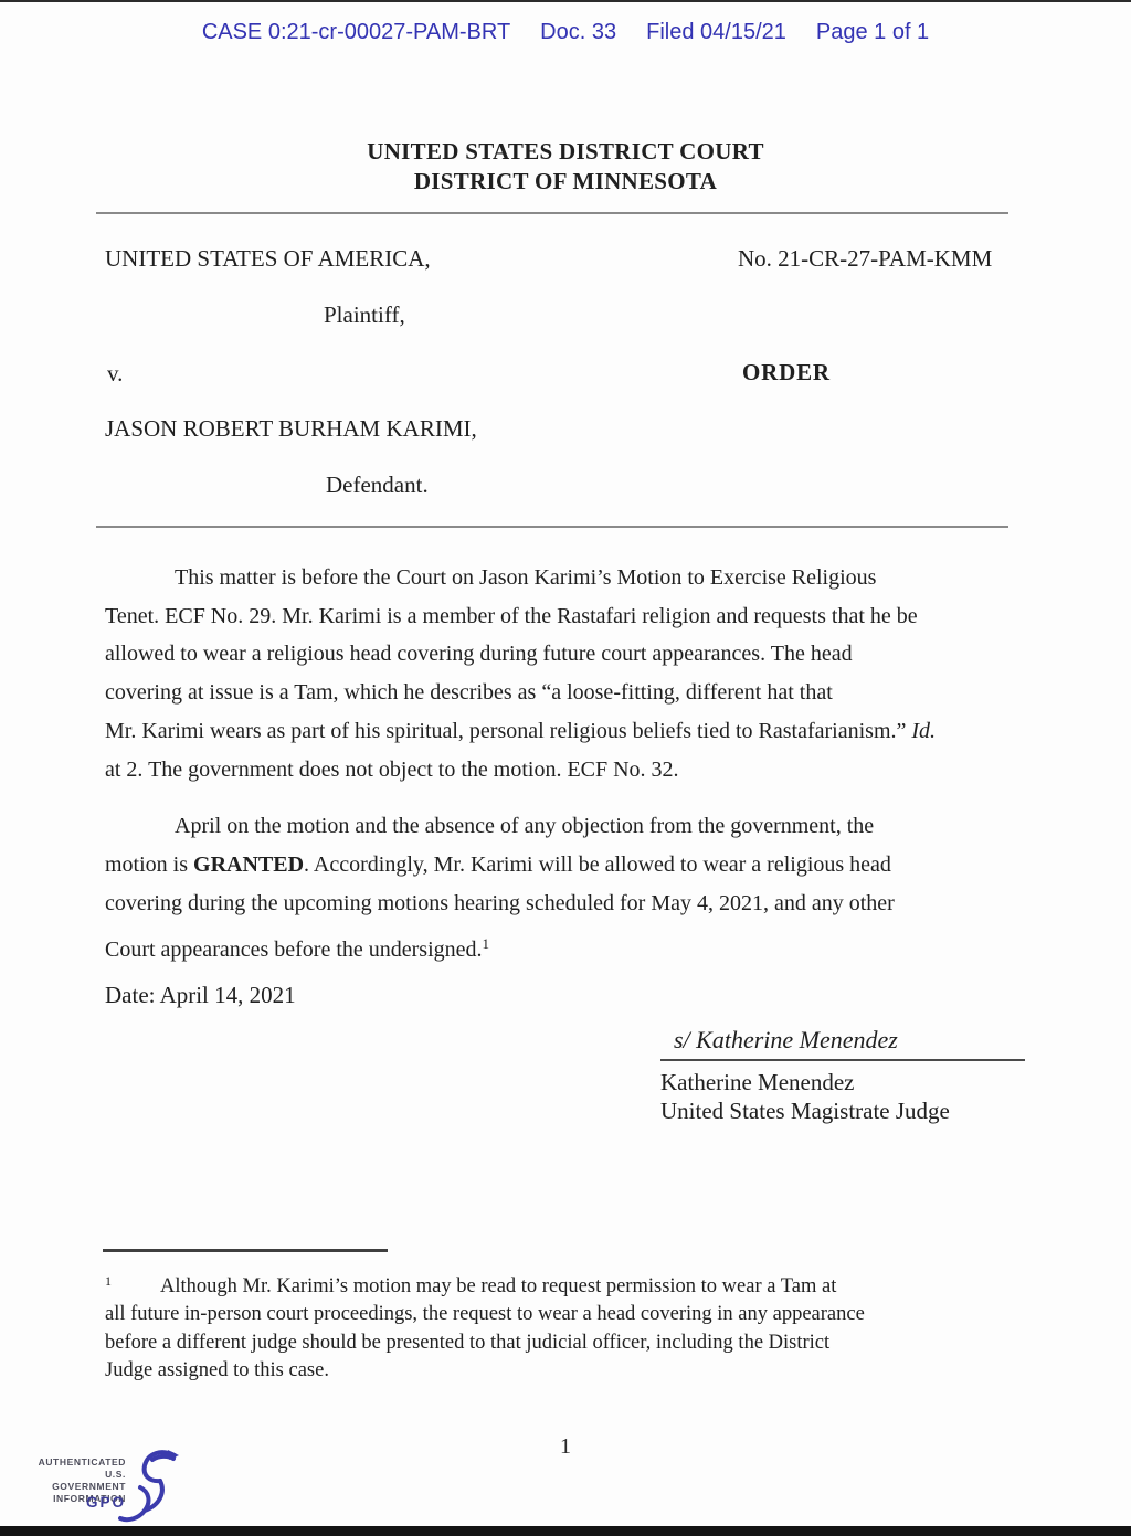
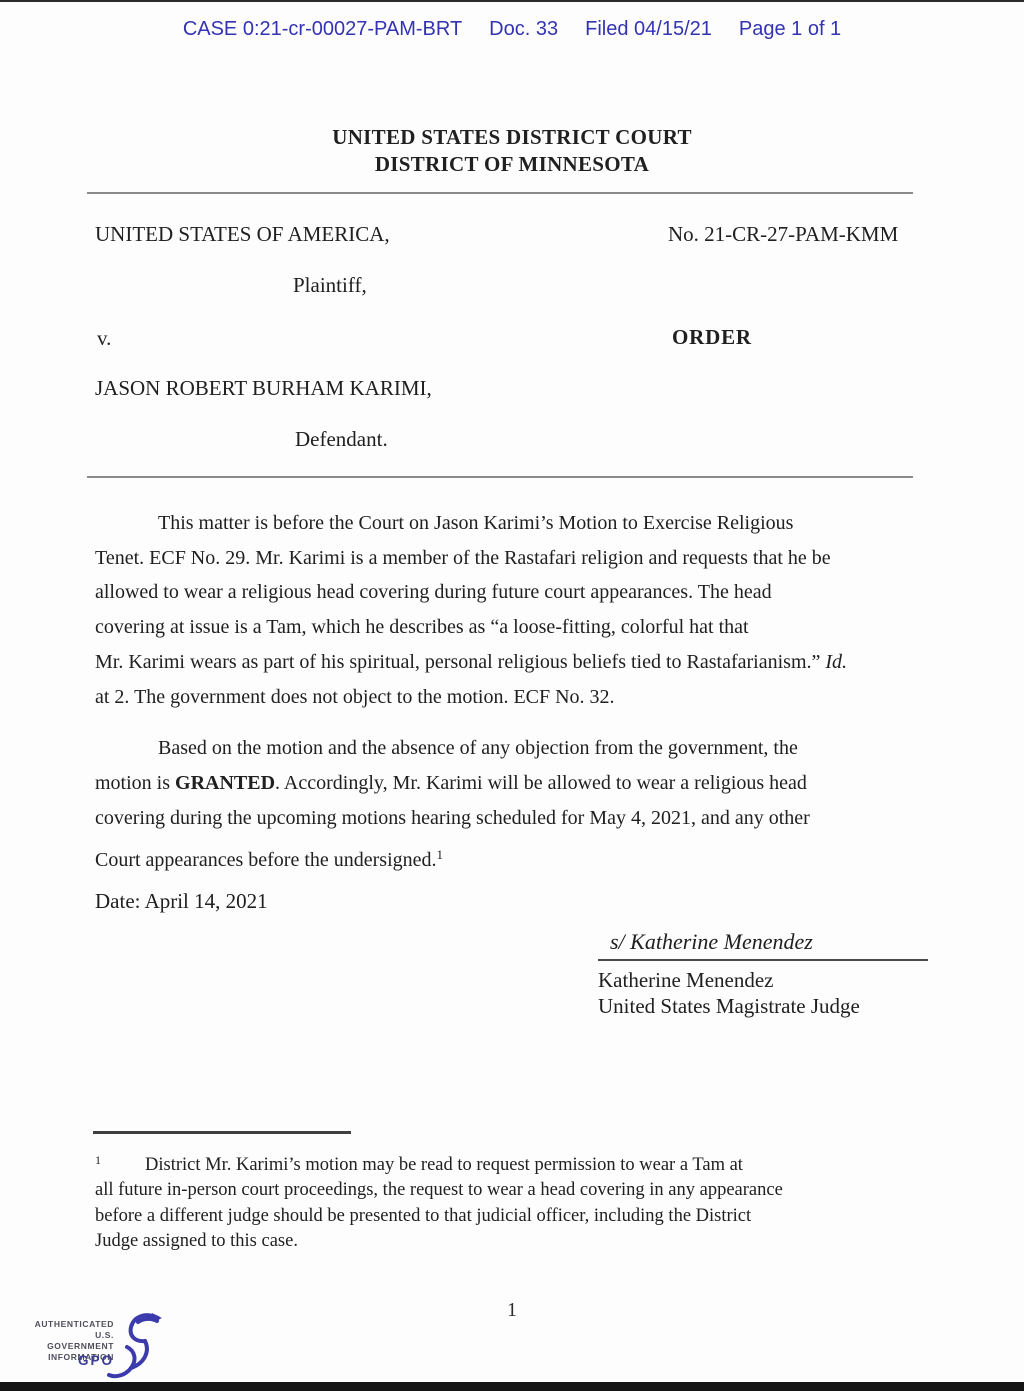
  CASE 0:21-cr-00027-PAM-BRT
  Doc. 33
  Filed 04/15/21
  Page 1 of 1
  UNITED STATES DISTRICT COURT
  DISTRICT OF MINNESOTA
  UNITED STATES OF AMERICA,
  Plaintiff,
  v.
  JASON ROBERT BURHAM KARIMI,
  Defendant.
  No. 21-CR-27-PAM-KMM
  ORDER
  This matter is before the Court on Jason Karimi’s Motion to Exercise Religious
  Tenet. ECF No. 29. Mr. Karimi is a member of the Rastafari religion and requests that he be
  allowed to wear a religious head covering during future court appearances. The head
- covering at issue is a Tam, which he describes as “a loose-fitting, different hat that
+ covering at issue is a Tam, which he describes as “a loose-fitting, colorful hat that
  Mr. Karimi wears as part of his spiritual, personal religious beliefs tied to Rastafarianism.” Id.
  at 2. The government does not object to the motion. ECF No. 32.
- April on the motion and the absence of any objection from the government, the
+ Based on the motion and the absence of any objection from the government, the
  motion is GRANTED. Accordingly, Mr. Karimi will be allowed to wear a religious head
  covering during the upcoming motions hearing scheduled for May 4, 2021, and any other
  Court appearances before the undersigned.1
  Date: April 14, 2021
  s/ Katherine Menendez
  Katherine Menendez
  United States Magistrate Judge
- 1 Although Mr. Karimi’s motion may be read to request permission to wear a Tam at
+ 1 District Mr. Karimi’s motion may be read to request permission to wear a Tam at
  all future in-person court proceedings, the request to wear a head covering in any appearance
  before a different judge should be presented to that judicial officer, including the District
  Judge assigned to this case.
  1
  AUTHENTICATED
  U.S. GOVERNMENT
  INFORMATION
  GPO
